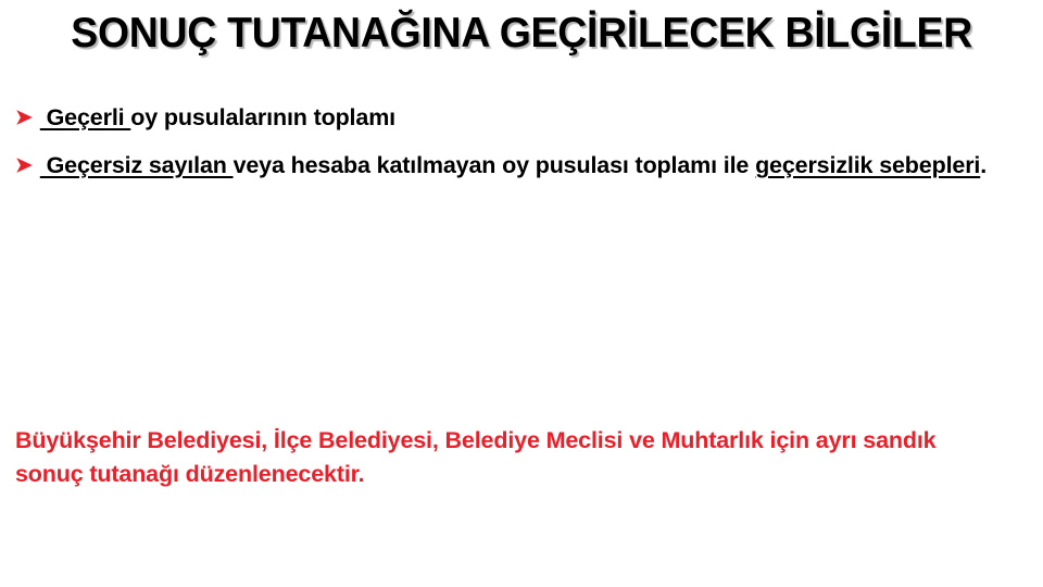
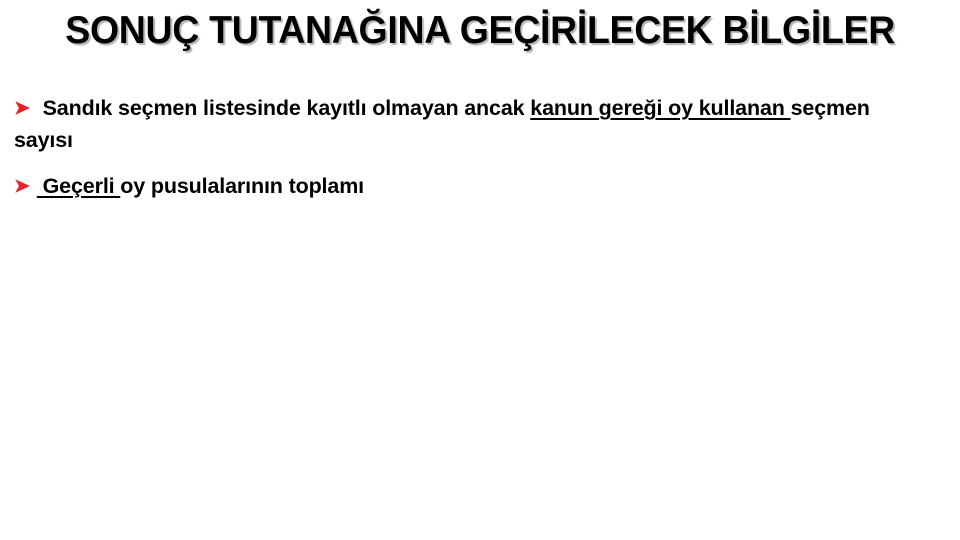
  SONUÇ TUTANAĞINA GEÇİRİLECEK BİLGİLER
+ ➤ Sandık seçmen listesinde kayıtlı olmayan ancak kanun gereği oy kullanan seçmen sayısı
  ➤ Geçerli oy pusulalarının toplamı
- ➤ Geçersiz sayılan veya hesaba katılmayan oy pusulası toplamı ile geçersizlik sebepleri.
- Büyükşehir Belediyesi, İlçe Belediyesi, Belediye Meclisi ve Muhtarlık için ayrı sandık sonuç tutanağı düzenlenecektir.
